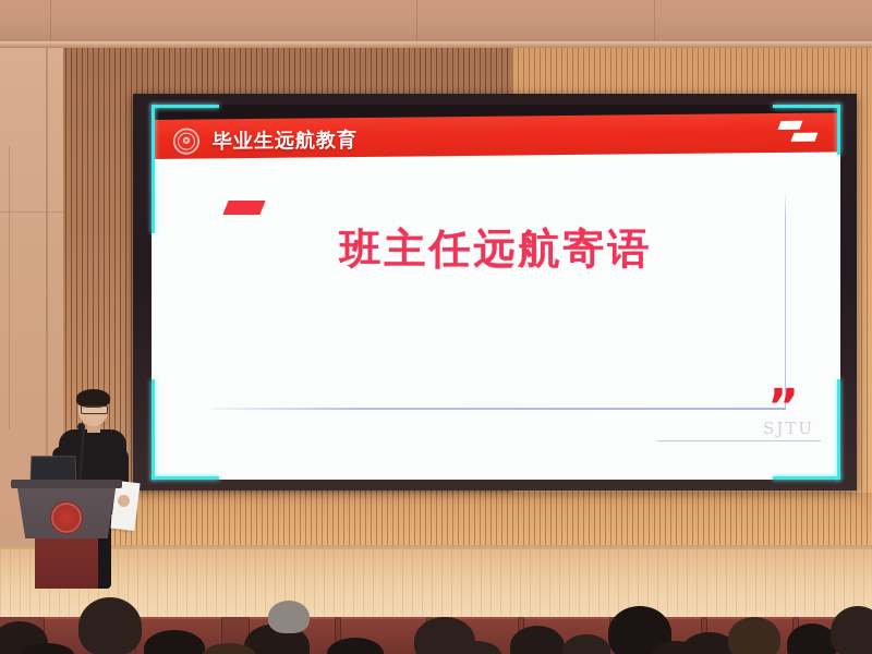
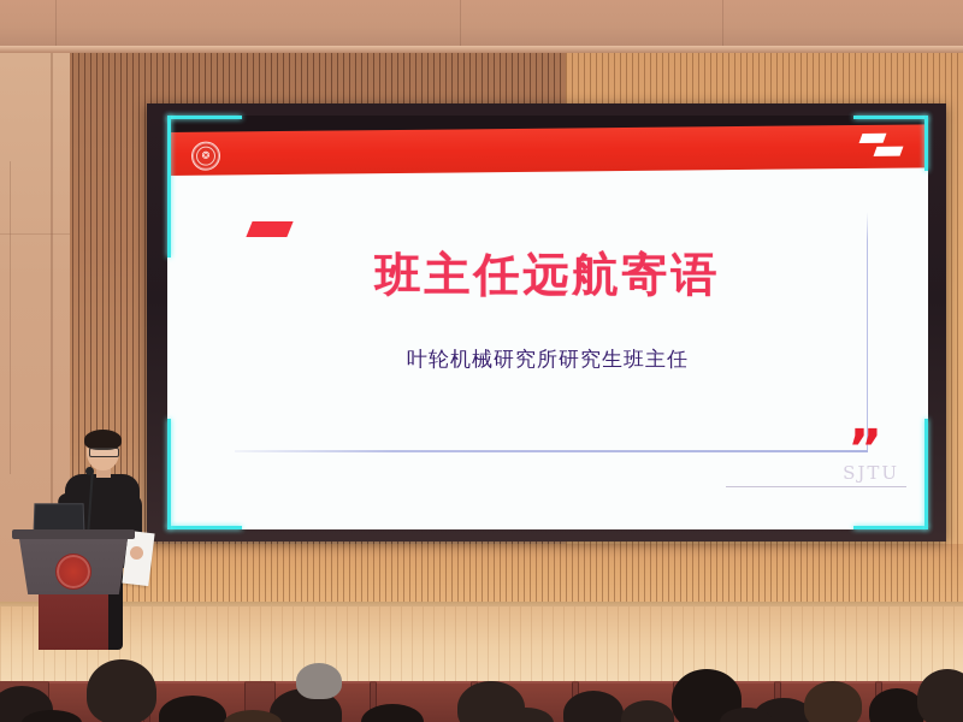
  ❂
- 毕业生远航教育
  ”
  班主任远航寄语
+ 叶轮机械研究所研究生班主任
  SJTU
